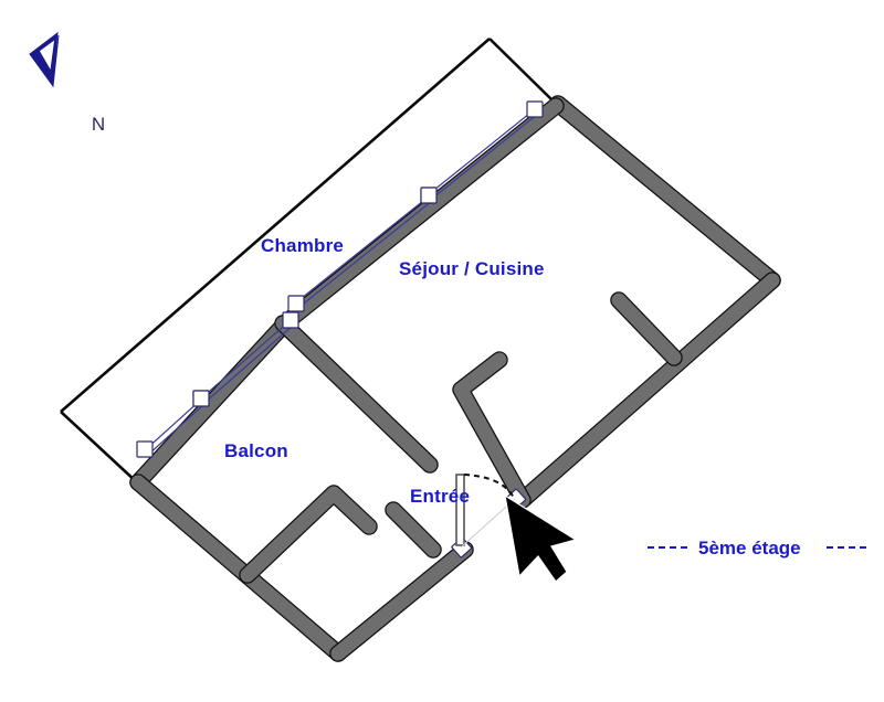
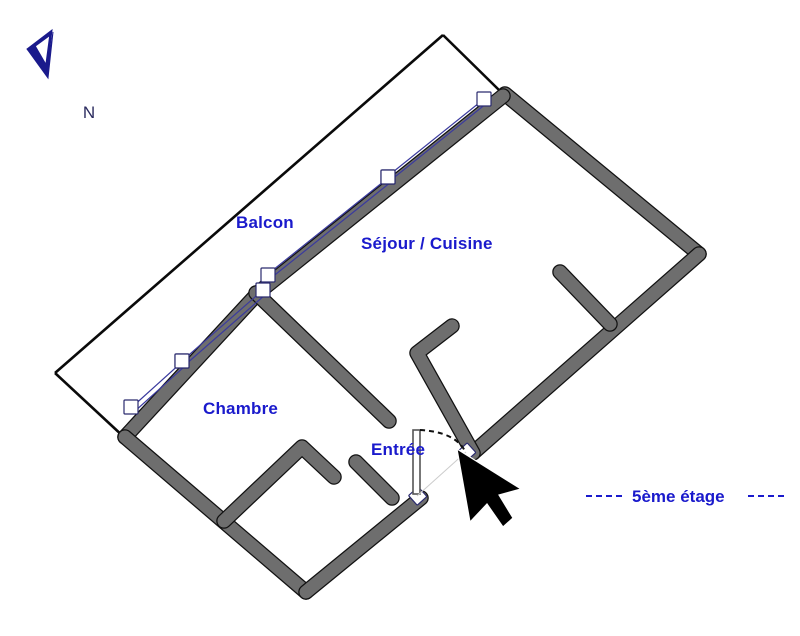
  N
- Chambre
+ Balcon
  Séjour / Cuisine
- Balcon
+ Chambre
  Entrée
  5ème étage
